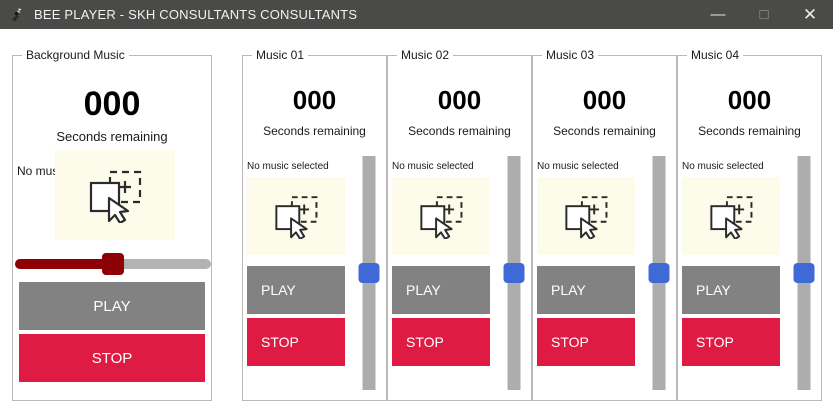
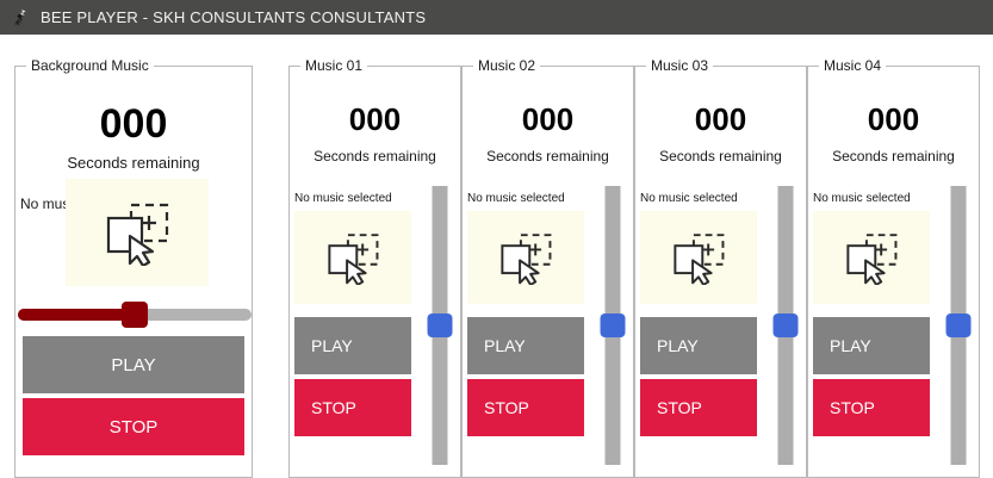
  BEE PLAYER - SKH CONSULTANTS CONSULTANTS
- —
- □
- ✕
  Background Music
  000
  Seconds remaining
  PLAY
  STOP
  Music 01
  000
  Seconds remaining
  No music selected
  PLAY
  STOP
  Music 02
  000
  Seconds remaining
  No music selected
  PLAY
  STOP
  Music 03
  000
  Seconds remaining
  No music selected
  PLAY
  STOP
  Music 04
  000
  Seconds remaining
  No music selected
  PLAY
  STOP
